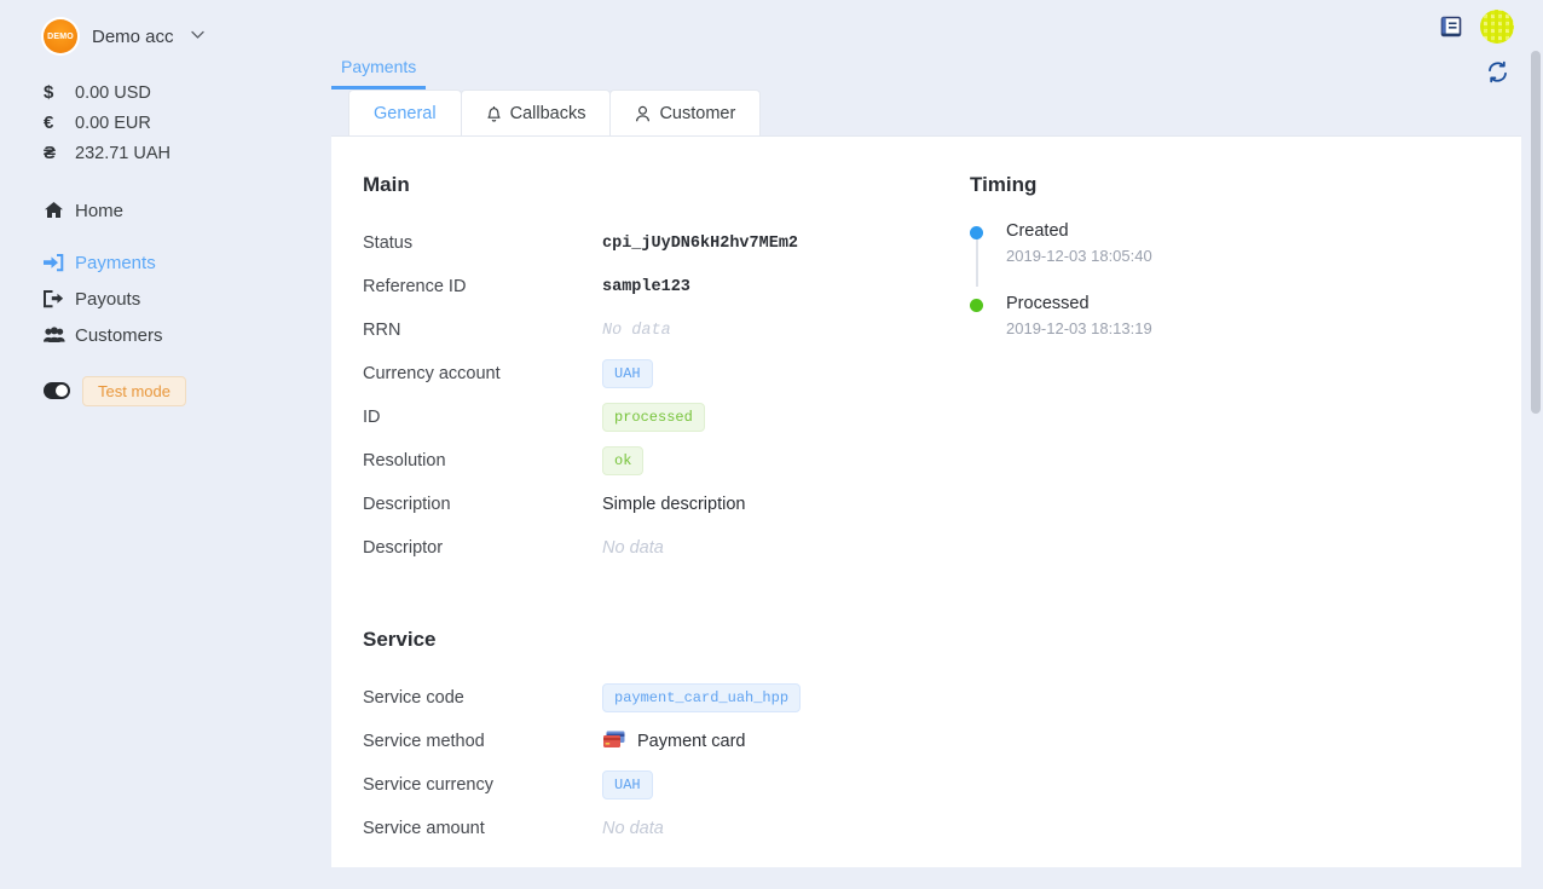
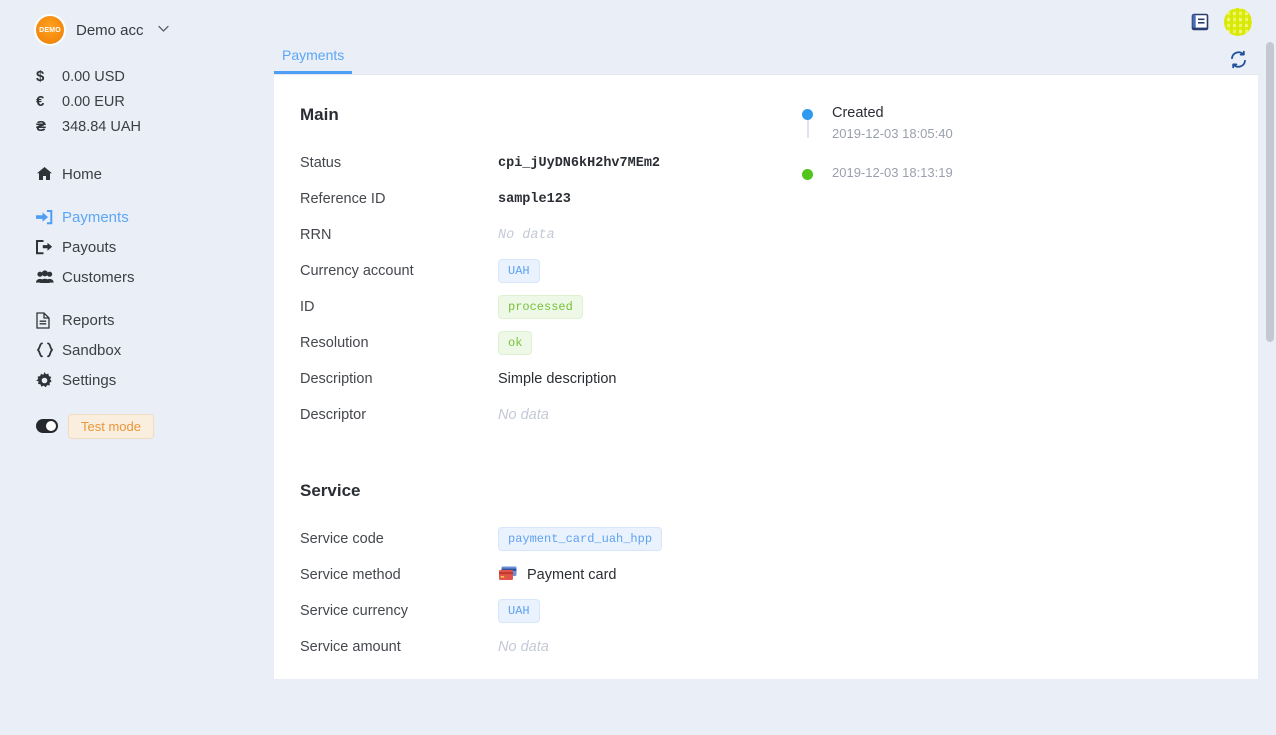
  Demo acc
  $
  0.00 USD
  €
  0.00 EUR
  ₴
- 232.71 UAH
+ 348.84 UAH
  Home
  Payments
  Payouts
  Customers
+ Reports
+ Sandbox
+ Settings
  Test mode
  Payments
- General
- Callbacks
- Customer
  Main
  Status
  cpi_jUyDN6kH2hv7MEm2
  Reference ID
  sample123
  RRN
  No data
  Currency account
  UAH
  ID
  processed
  Resolution
  ok
  Description
  Simple description
  Descriptor
  No data
  Service
  Service code
  payment_card_uah_hpp
  Service method
  Payment card
  Service currency
  UAH
  Service amount
  No data
- Timing
  Created
  2019-12-03 18:05:40
- Processed
  2019-12-03 18:13:19
